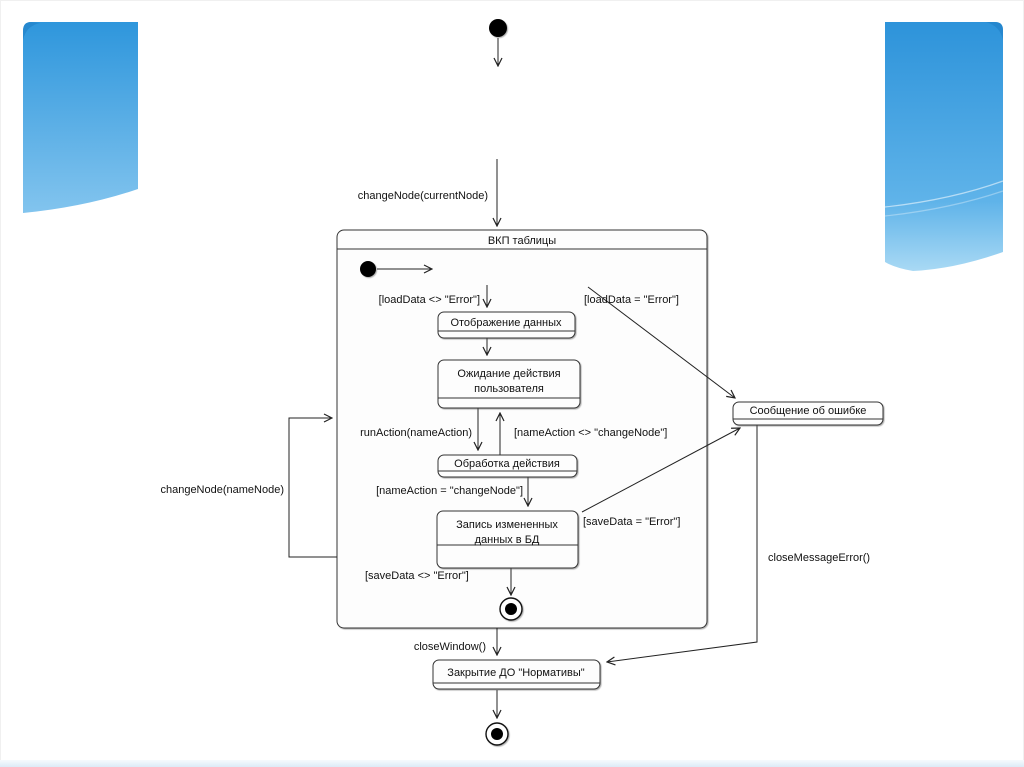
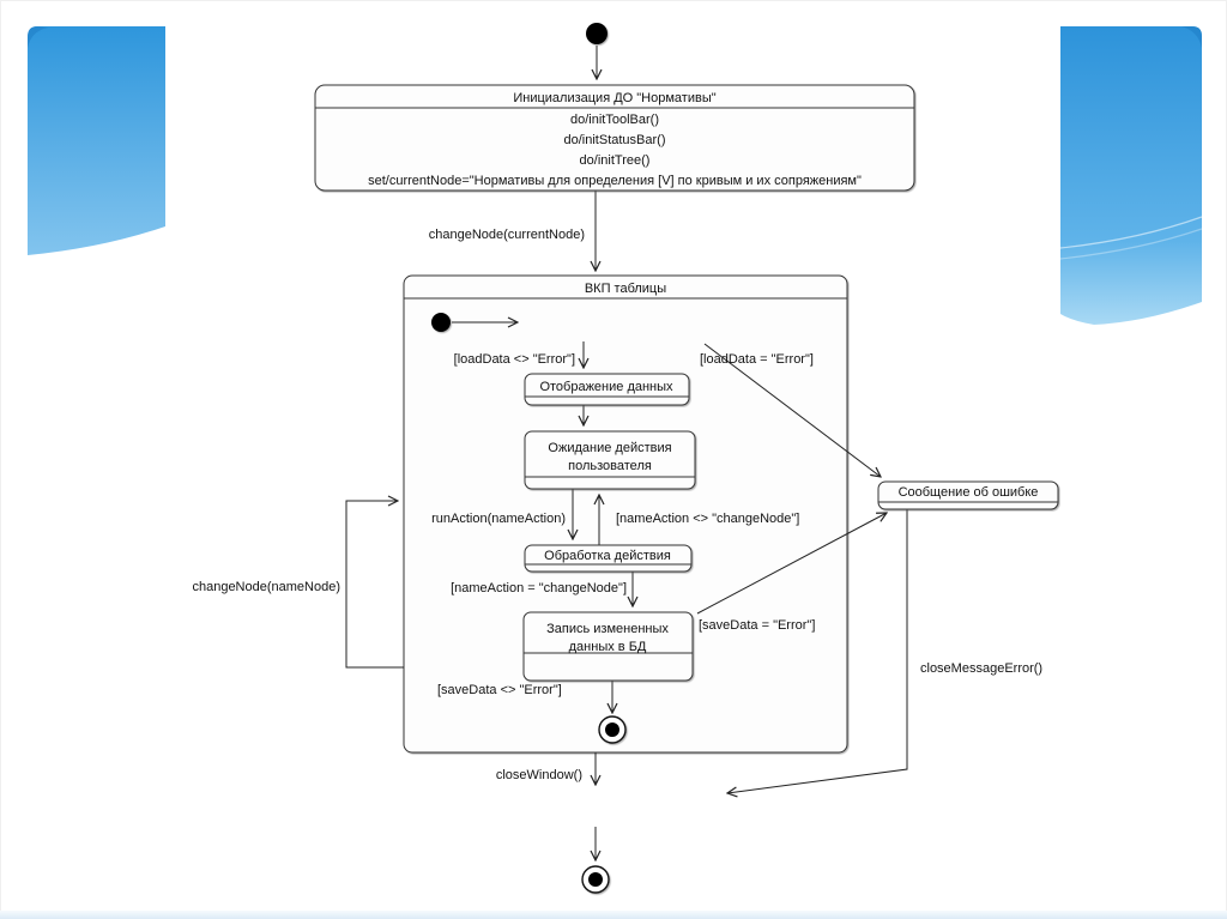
  ВКП таблицы
+ Инициализация ДО "Нормативы"
+ do/initToolBar()
+ do/initStatusBar()
+ do/initTree()
+ set/currentNode="Нормативы для определения [V] по кривым и их сопряжениям"
  Отображение данных
  Ожидание действия
  пользователя
  Обработка действия
  Запись измененных
  данных в БД
  Сообщение об ошибке
- Закрытие ДО "Нормативы"
  changeNode(currentNode)
  [loadData <> "Error"]
  [loadData = "Error"]
  runAction(nameAction)
  [nameAction <> "changeNode"]
  [nameAction = "changeNode"]
  [saveData = "Error"]
  [saveData <> "Error"]
  changeNode(nameNode)
  closeWindow()
  closeMessageError()
